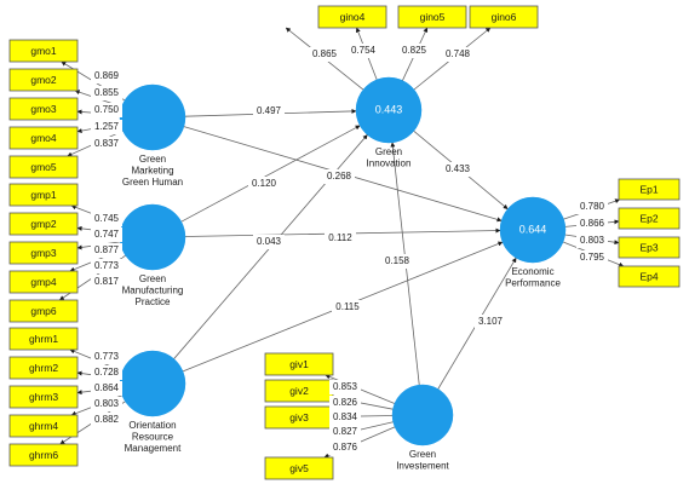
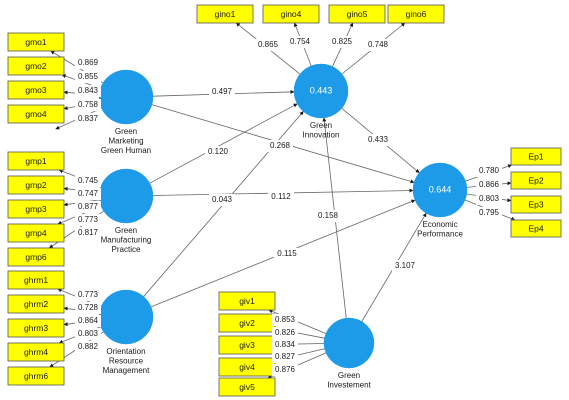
  gmo1
  gmo2
  gmo3
  gmo4
- gmo5
  gmp1
  gmp2
  gmp3
  gmp4
  gmp6
  ghrm1
  ghrm2
  ghrm3
  ghrm4
  ghrm6
+ gino1
  gino4
  gino5
  gino6
  Ep1
  Ep2
  Ep3
  Ep4
  giv1
  giv2
  giv3
+ giv4
  giv5
  Green Marketing Green Human
  Green Manufacturing Practice
  Orientation Resource Management
  Green Investement
  0.443
  Green Innovation
  0.644
  Economic Performance
  0.869
  0.855
- 0.750
+ 0.843
- 1.257
+ 0.758
  0.837
  0.745
  0.747
  0.877
  0.773
  0.817
  0.773
  0.728
  0.864
  0.803
  0.882
  0.865
  0.754
  0.825
  0.748
  0.780
  0.866
  0.803
  0.795
  0.853
  0.826
  0.834
  0.827
  0.876
  0.497
  0.120
  0.268
  0.112
  0.043
  0.115
  0.158
  3.107
  0.433
